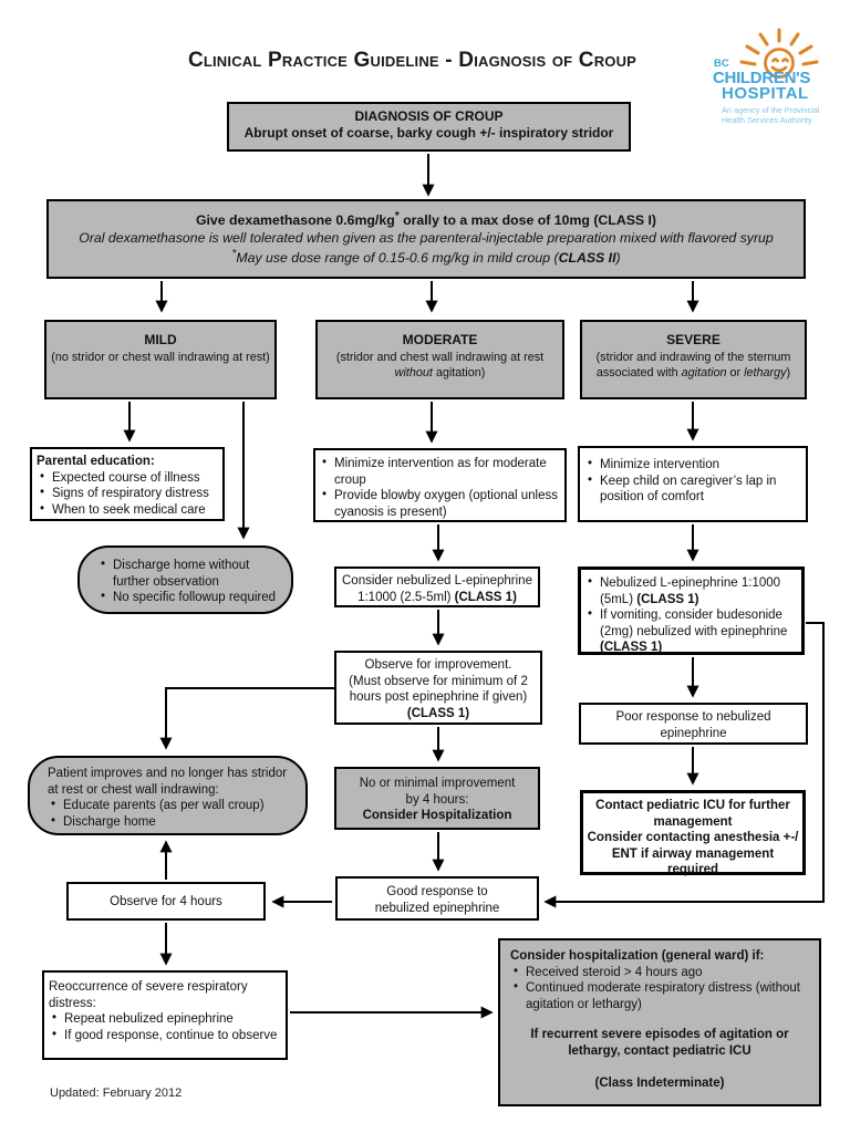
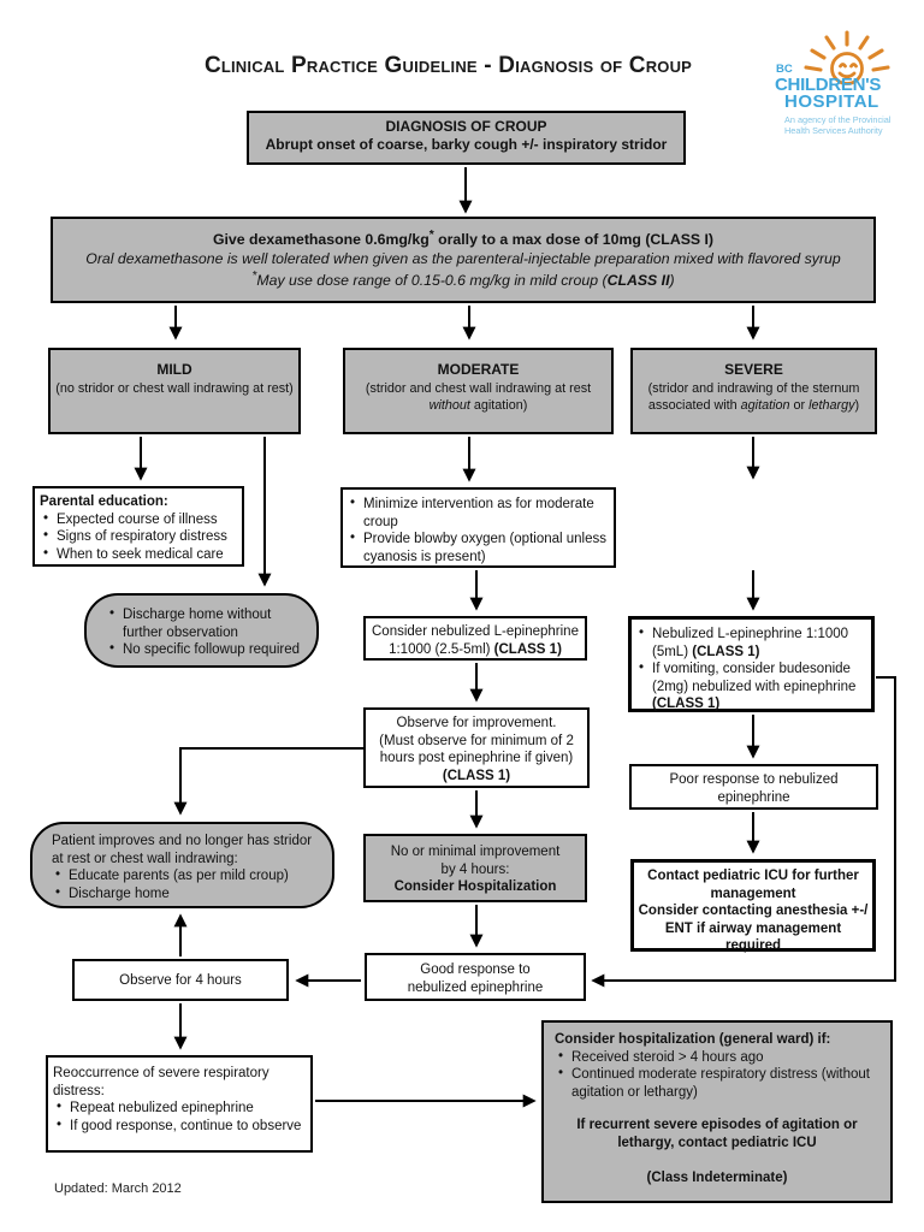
  Clinical Practice Guideline - Diagnosis of Croup
  BC
  CHILDREN'S
  HOSPITAL
  An agency of the Provincial
  Health Services Authority
  DIAGNOSIS OF CROUP
  Abrupt onset of coarse, barky cough +/- inspiratory stridor
  Give dexamethasone 0.6mg/kg* orally to a max dose of 10mg (CLASS I)
  Oral dexamethasone is well tolerated when given as the parenteral-injectable preparation mixed with flavored syrup
  *May use dose range of 0.15-0.6 mg/kg in mild croup (CLASS II)
  MILD
  (no stridor or chest wall indrawing at rest)
  MODERATE
  (stridor and chest wall indrawing at rest without agitation)
  SEVERE
  (stridor and indrawing of the sternum associated with agitation or lethargy)
  Parental education:
  Expected course of illness
  Signs of respiratory distress
  When to seek medical care
  Discharge home without further observation
  No specific followup required
  Minimize intervention as for moderate croup
  Provide blowby oxygen (optional unless cyanosis is present)
  Consider nebulized L-epinephrine
  1:1000 (2.5-5ml) (CLASS 1)
  Observe for improvement.
  (Must observe for minimum of 2 hours post epinephrine if given)
  (CLASS 1)
  No or minimal improvement
  by 4 hours:
  Consider Hospitalization
  Good response to nebulized epinephrine
- Minimize intervention
- Keep child on caregiver’s lap in position of comfort
  Nebulized L-epinephrine 1:1000 (5mL) (CLASS 1)
  If vomiting, consider budesonide (2mg) nebulized with epinephrine (CLASS 1)
  Poor response to nebulized epinephrine
  Contact pediatric ICU for further management
  Consider contacting anesthesia +-/ ENT if airway management required
  Patient improves and no longer has stridor at rest or chest wall indrawing:
- Educate parents (as per wall croup)
+ Educate parents (as per mild croup)
  Discharge home
  Observe for 4 hours
  Reoccurrence of severe respiratory distress:
  Repeat nebulized epinephrine
  If good response, continue to observe
  Consider hospitalization (general ward) if:
  Received steroid > 4 hours ago
  Continued moderate respiratory distress (without agitation or lethargy)
  If recurrent severe episodes of agitation or lethargy, contact pediatric ICU
  (Class Indeterminate)
- Updated: February 2012
+ Updated: March 2012
